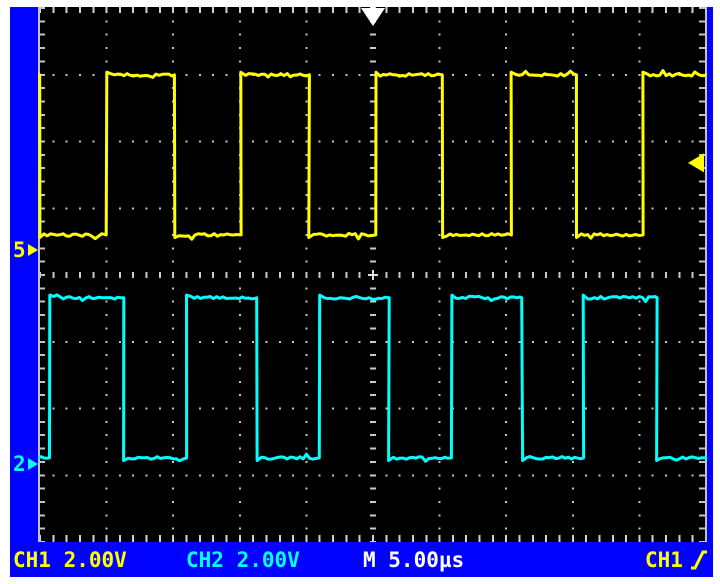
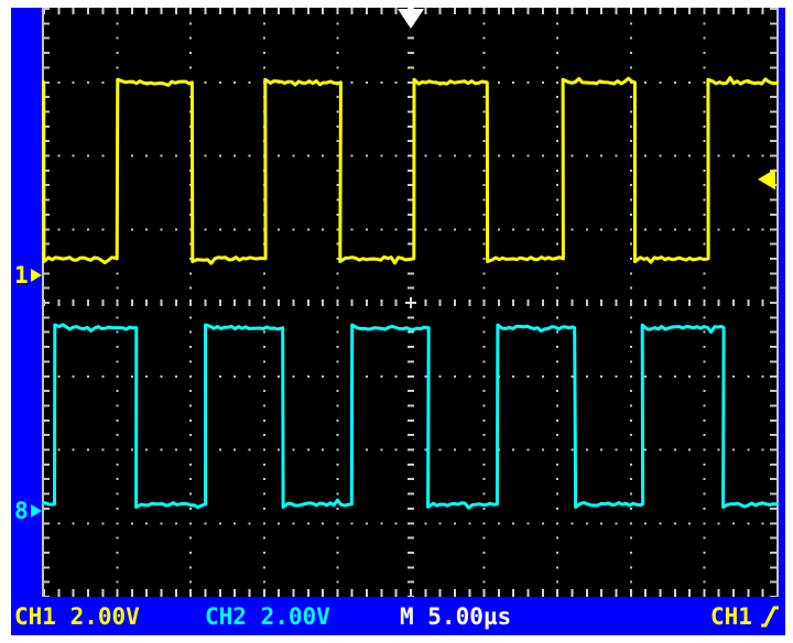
- 5
+ 1
- 2
+ 8
  CH1 2.00V
  CH2 2.00V
  M 5.00µs
  CH1
